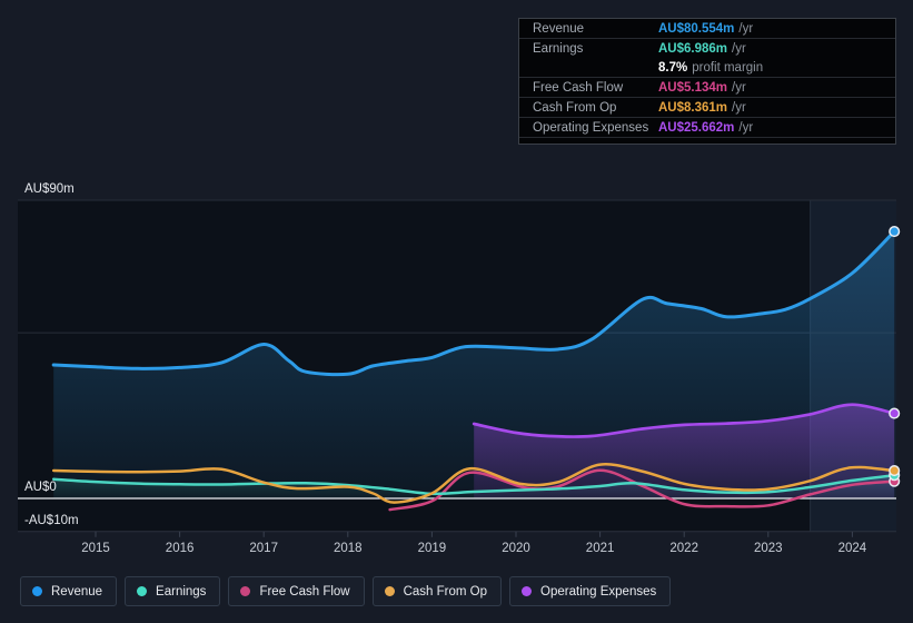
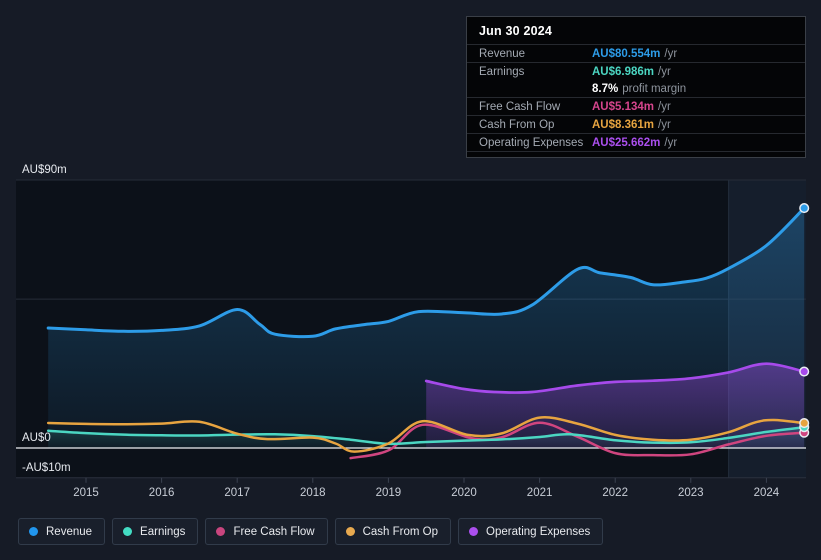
  AU$90m
  AU$0
  -AU$10m
  2015
  2016
  2017
  2018
  2019
  2020
  2021
  2022
  2023
  2024
+ Jun 30 2024
  Revenue
  AU$80.554m /yr
  Earnings
  AU$6.986m /yr
  8.7% profit margin
  Free Cash Flow
  AU$5.134m /yr
  Cash From Op
  AU$8.361m /yr
  Operating Expenses
  AU$25.662m /yr
  Revenue
  Earnings
  Free Cash Flow
  Cash From Op
  Operating Expenses
